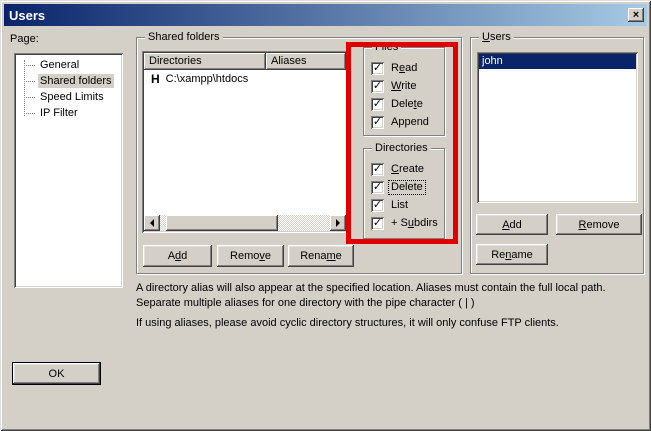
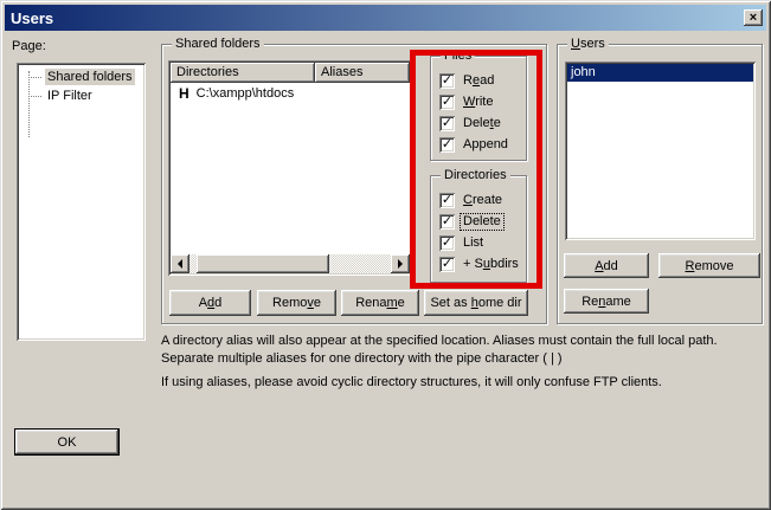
  Users
  ×
  Page:
- General
  Shared folders
- Speed Limits
  IP Filter
  Shared folders
  Directories
  Aliases
  H
  C:\xampp\htdocs
  Add
  Remove
  Rename
+ Set as home dir
  Files
  ✓
  Read
  ✓
  Write
  ✓
  Delete
  ✓
  Append
  Directories
  ✓
  Create
  ✓
  Delete
  ✓
  List
  ✓
  + Subdirs
  Users
  john
  Add
  Remove
  Rename
  A directory alias will also appear at the specified location. Aliases must contain the full local path. Separate multiple aliases for one directory with the pipe character ( | )
  If using aliases, please avoid cyclic directory structures, it will only confuse FTP clients.
  OK
